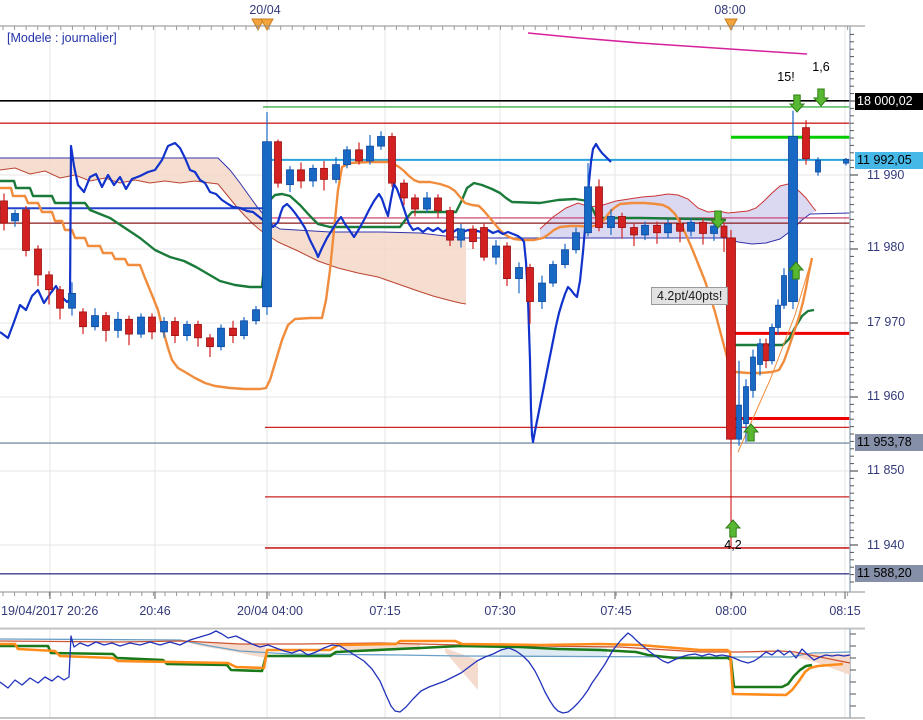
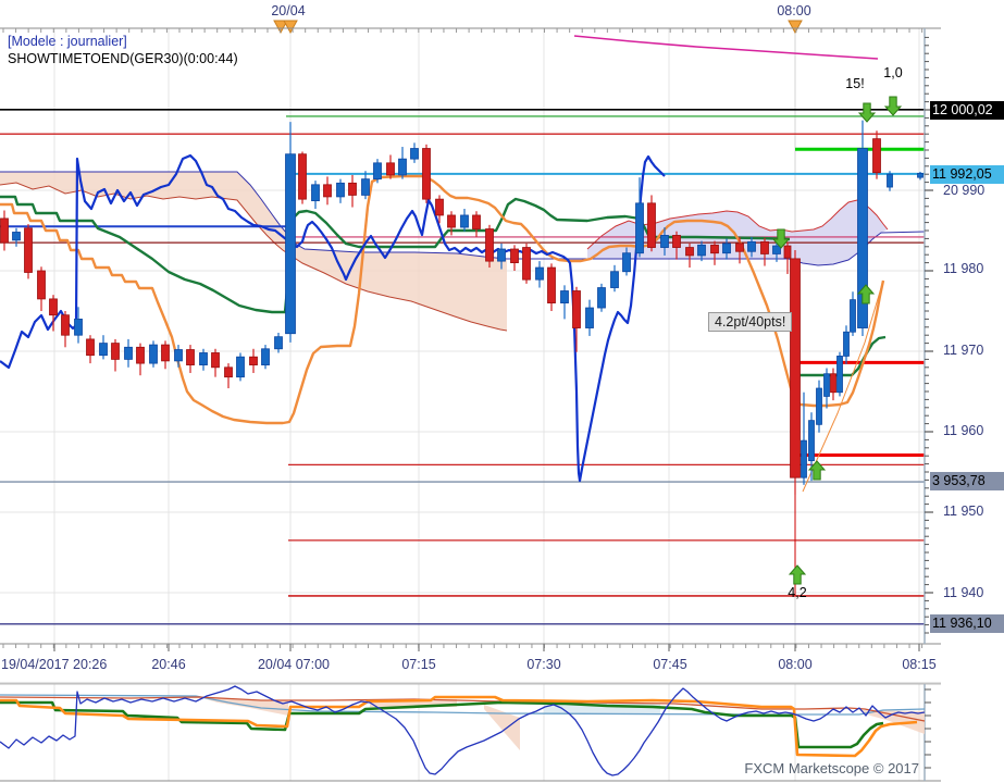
  [Modele : journalier]
+ SHOWTIMETOEND(GER30)(0:00:44)
  20/04
  08:00
  19/04/2017 20:26
  20:46
- 20/04 04:00
+ 20/04 07:00
  07:15
  07:30
  07:45
  08:00
  08:15
- 11 990
+ 20 990
  11 980
- 17 970
+ 11 970
  11 960
- 11 850
+ 11 950
  11 940
- 18 000,02
+ 12 000,02
  11 992,05
- 11 953,78
+ 3 953,78
- 11 588,20
+ 11 936,10
  4.2pt/40pts!
  15!
- 1,6
+ 1,0
  4,2
+ FXCM Marketscope © 2017
